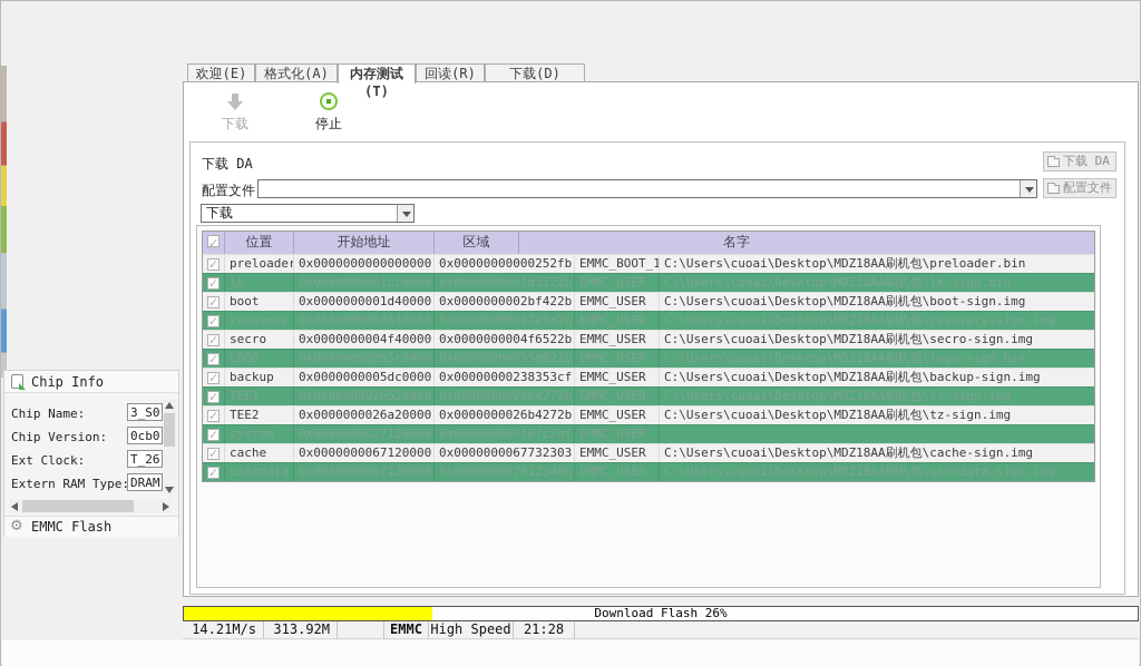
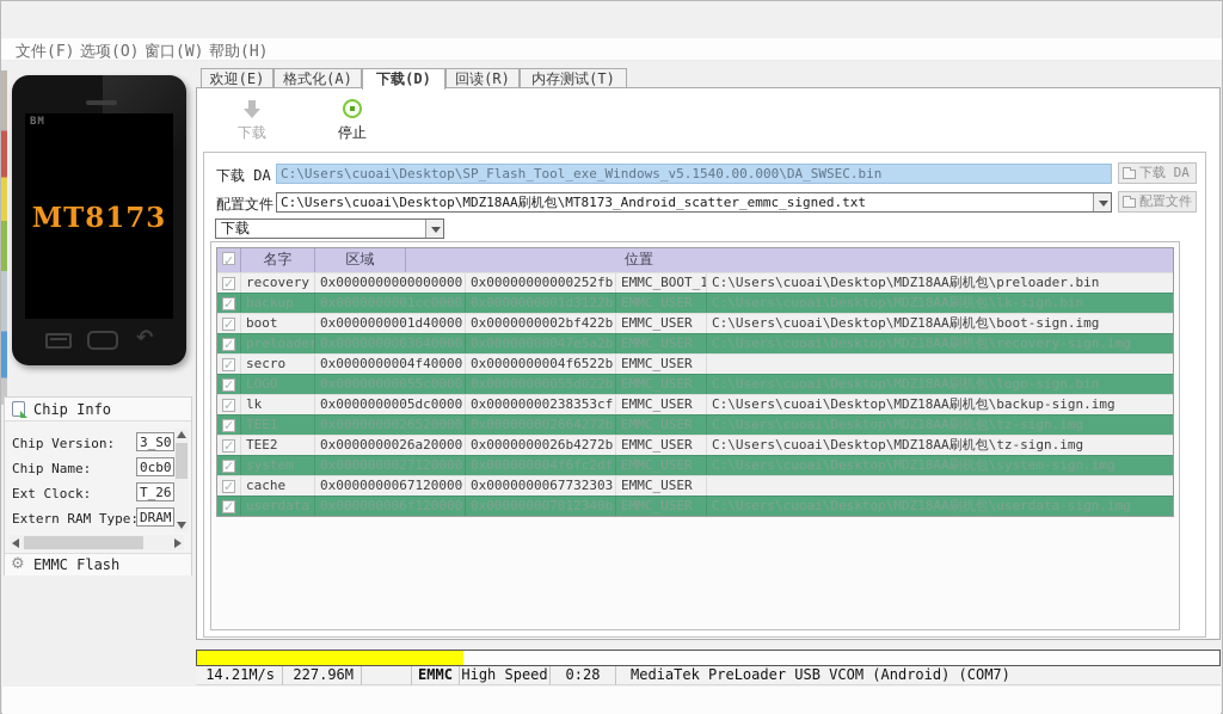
+ 文件(F)
+ 选项(O)
+ 窗口(W)
+ 帮助(H)
+ BM
+ MT8173
+ ↶
  Chip Info
- Chip Name:
+ Chip Version:
  3_S0
- Chip Version:
+ Chip Name:
  0cb0
  Ext Clock:
  T_26
  Extern RAM Type:
  DRAM
  ⚙
  EMMC Flash
  欢迎(E)
  格式化(A)
- 内存测试(T)
+ 下载(D)
  回读(R)
- 下载(D)
+ 内存测试(T)
  下载
  停止
  下载 DA
+ C:\Users\cuoai\Desktop\SP_Flash_Tool_exe_Windows_v5.1540.00.000\DA_SWSEC.bin
  下载 DA
  配置文件
+ C:\Users\cuoai\Desktop\MDZ18AA刷机包\MT8173_Android_scatter_emmc_signed.txt
  配置文件
  下载
  ✓
- 位置
+ 名字
- 开始地址
  区域
- 名字
+ 位置
  ✓
- preloader
+ recovery
  0x0000000000000000
  0x00000000000252fb
  EMMC_BOOT_1
  C:\Users\cuoai\Desktop\MDZ18AA刷机包\preloader.bin
  ✓
- lk
+ backup
  0x0000000001cc0000
  0x0000000001d3122b
  EMMC_USER
  C:\Users\cuoai\Desktop\MDZ18AA刷机包\lk-sign.bin
  ✓
  boot
  0x0000000001d40000
  0x0000000002bf422b
  EMMC_USER
  C:\Users\cuoai\Desktop\MDZ18AA刷机包\boot-sign.img
  ✓
- recovery
+ preloader
  0x0000000003640000
  0x00000000047e5a2b
  EMMC_USER
  C:\Users\cuoai\Desktop\MDZ18AA刷机包\recovery-sign.img
  ✓
  secro
  0x0000000004f40000
  0x0000000004f6522b
  EMMC_USER
- C:\Users\cuoai\Desktop\MDZ18AA刷机包\secro-sign.img
  ✓
  LOGO
  0x00000000055c0000
  0x00000000055d022b
  EMMC_USER
  C:\Users\cuoai\Desktop\MDZ18AA刷机包\logo-sign.bin
  ✓
- backup
+ lk
  0x0000000005dc0000
  0x00000000238353cf
  EMMC_USER
  C:\Users\cuoai\Desktop\MDZ18AA刷机包\backup-sign.img
  ✓
  TEE1
  0x0000000026520000
  0x000000002664272b
  EMMC_USER
  C:\Users\cuoai\Desktop\MDZ18AA刷机包\tz-sign.img
  ✓
  TEE2
  0x0000000026a20000
  0x0000000026b4272b
  EMMC_USER
  C:\Users\cuoai\Desktop\MDZ18AA刷机包\tz-sign.img
  ✓
  system
  0x0000000027120000
  0x000000004f6fc2df
  EMMC_USER
+ C:\Users\cuoai\Desktop\MDZ18AA刷机包\system-sign.img
  ✓
  cache
  0x0000000067120000
  0x0000000067732303
  EMMC_USER
- C:\Users\cuoai\Desktop\MDZ18AA刷机包\cache-sign.img
  ✓
  userdata
  0x000000006f120000
  0x000000007012340b
  EMMC_USER
  C:\Users\cuoai\Desktop\MDZ18AA刷机包\userdata-sign.img
- Download Flash 26%
  14.21M/s
- 313.92M
+ 227.96M
  EMMC
  High Speed
- 21:28
+ 0:28
+ MediaTek PreLoader USB VCOM (Android) (COM7)
